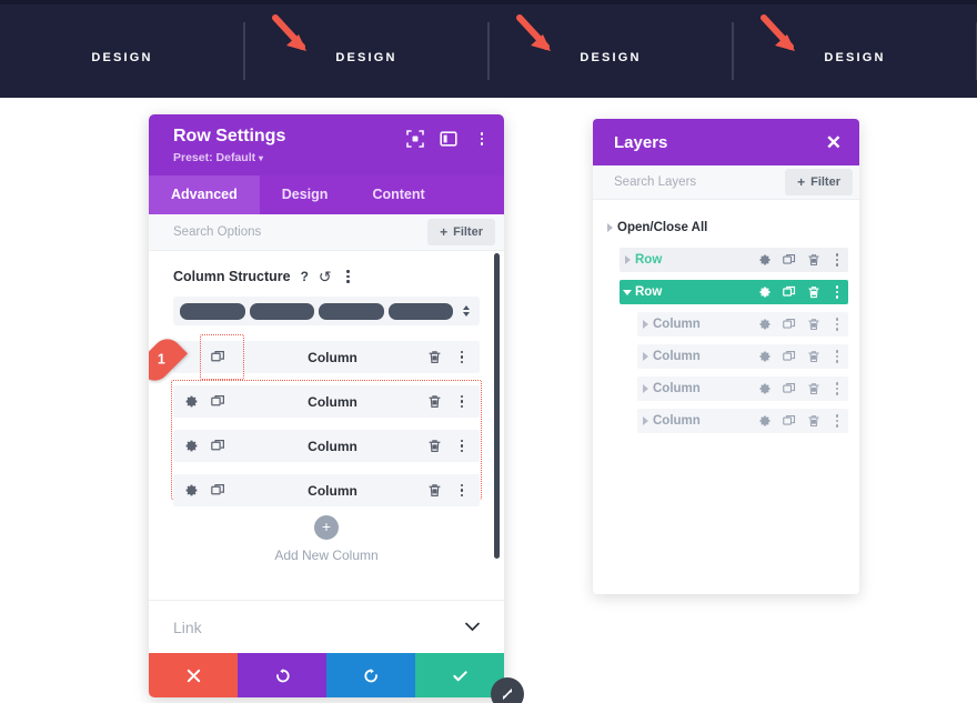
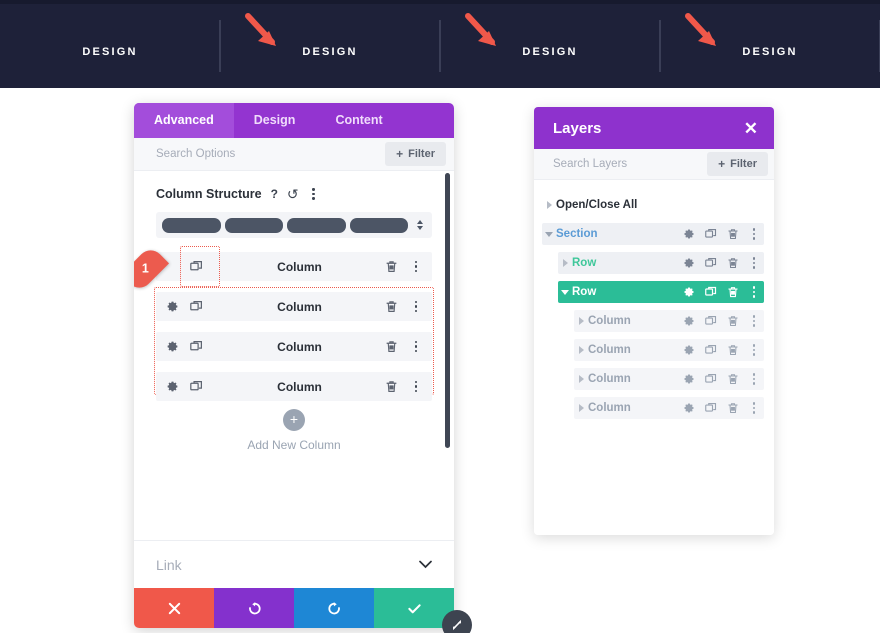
  DESIGN
  DESIGN
  DESIGN
  DESIGN
- Row Settings
- Preset: Default ▾
  Advanced
  Design
  Content
  Search Options
  +
  Filter
  Column Structure
  ?
  ↺
  Column
  Column
  Column
  Column
  +
  Add New Column
  Link
  Layers
  ✕
  Search Layers
  +
  Filter
  Open/Close All
+ Section
  Row
  Row
  Column
  Column
  Column
  Column
